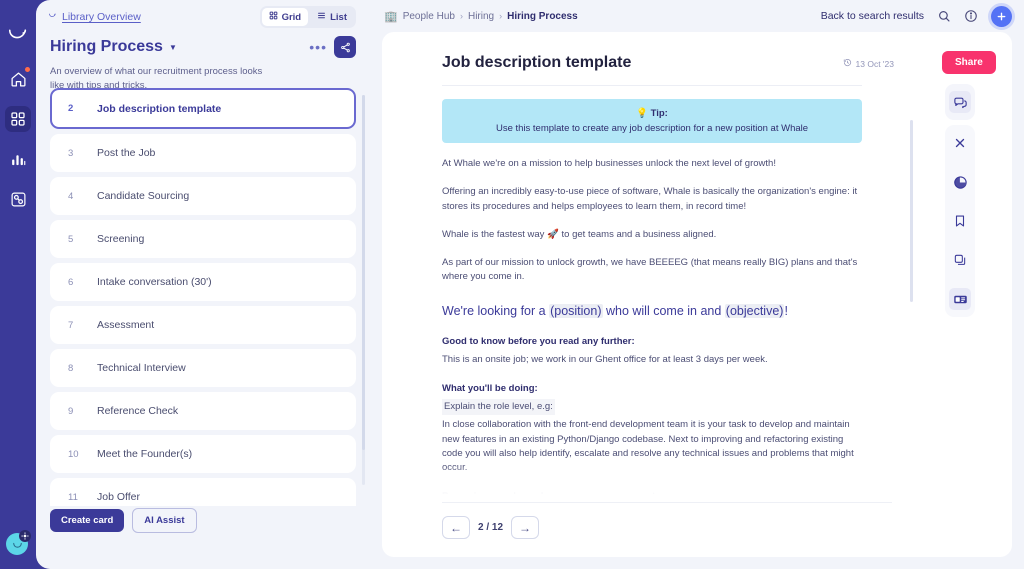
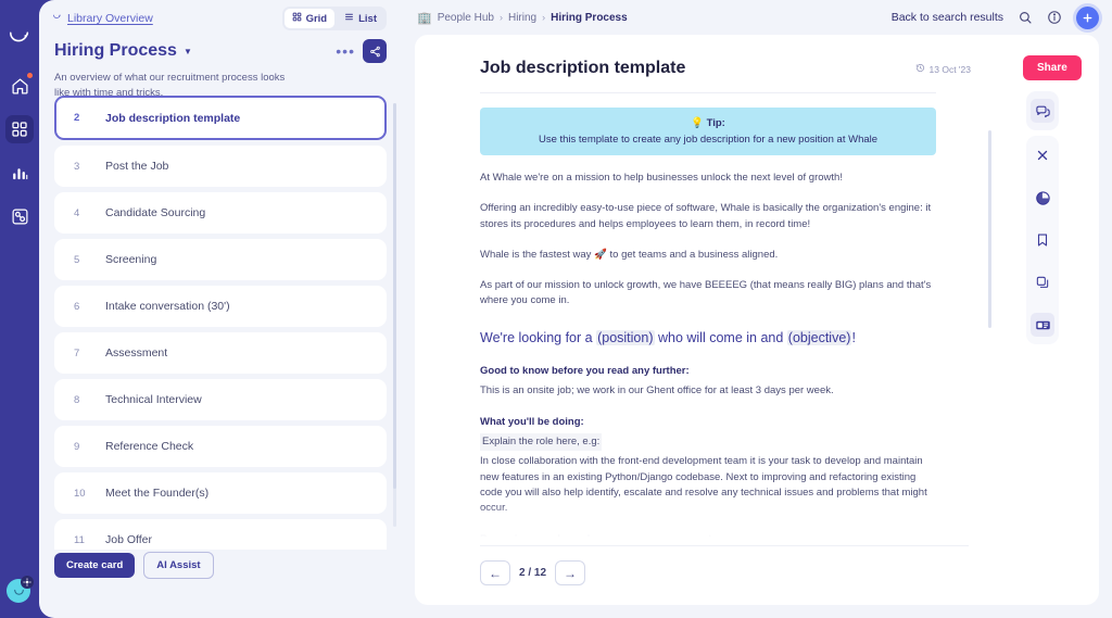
  Library Overview
  Grid
  List
  Hiring Process
  ▼
  •••
- An overview of what our recruitment process looks like with tips and tricks.
+ An overview of what our recruitment process looks like with time and tricks.
  2
  Job description template
  3
  Post the Job
  4
  Candidate Sourcing
  5
  Screening
  6
  Intake conversation (30')
  7
  Assessment
  8
  Technical Interview
  9
  Reference Check
  10
  Meet the Founder(s)
  11
  Job Offer
  Create card
  AI Assist
  🏢
  People Hub
  ›
  Hiring
  ›
  Hiring Process
  Back to search results
  Job description template
  13 Oct '23
  💡 Tip:
  Use this template to create any job description for a new position at Whale
  At Whale we're on a mission to help businesses unlock the next level of growth!
  Offering an incredibly easy-to-use piece of software, Whale is basically the organization's engine: it stores its procedures and helps employees to learn them, in record time!
  Whale is the fastest way 🚀 to get teams and a business aligned.
  As part of our mission to unlock growth, we have BEEEEG (that means really BIG) plans and that's where you come in.
  We're looking for a (position) who will come in and (objective)!
  Good to know before you read any further:
  This is an onsite job; we work in our Ghent office for at least 3 days per week.
  What you'll be doing:
- Explain the role level, e.g:
+ Explain the role here, e.g:
  In close collaboration with the front-end development team it is your task to develop and maintain new features in an existing Python/Django codebase. Next to improving and refactoring existing code you will also help identify, escalate and resolve any technical issues and problems that might
  ←
  2 / 12
  →
  Share
